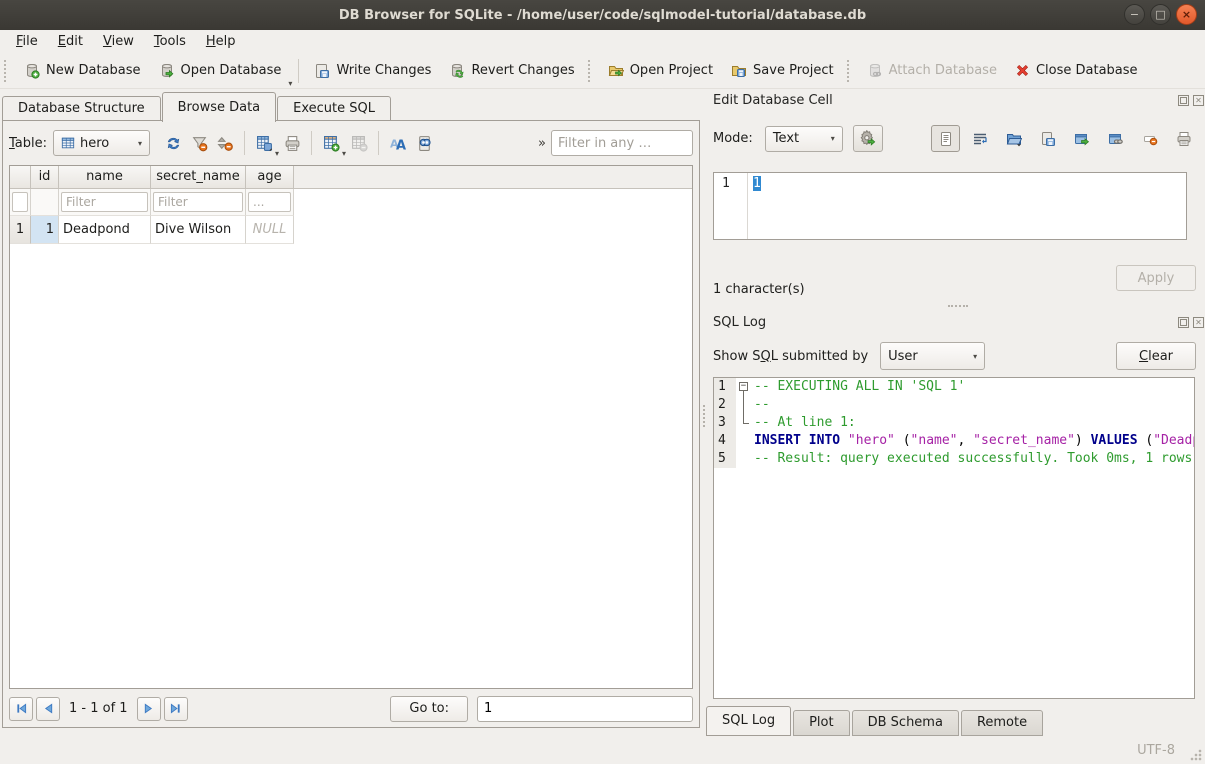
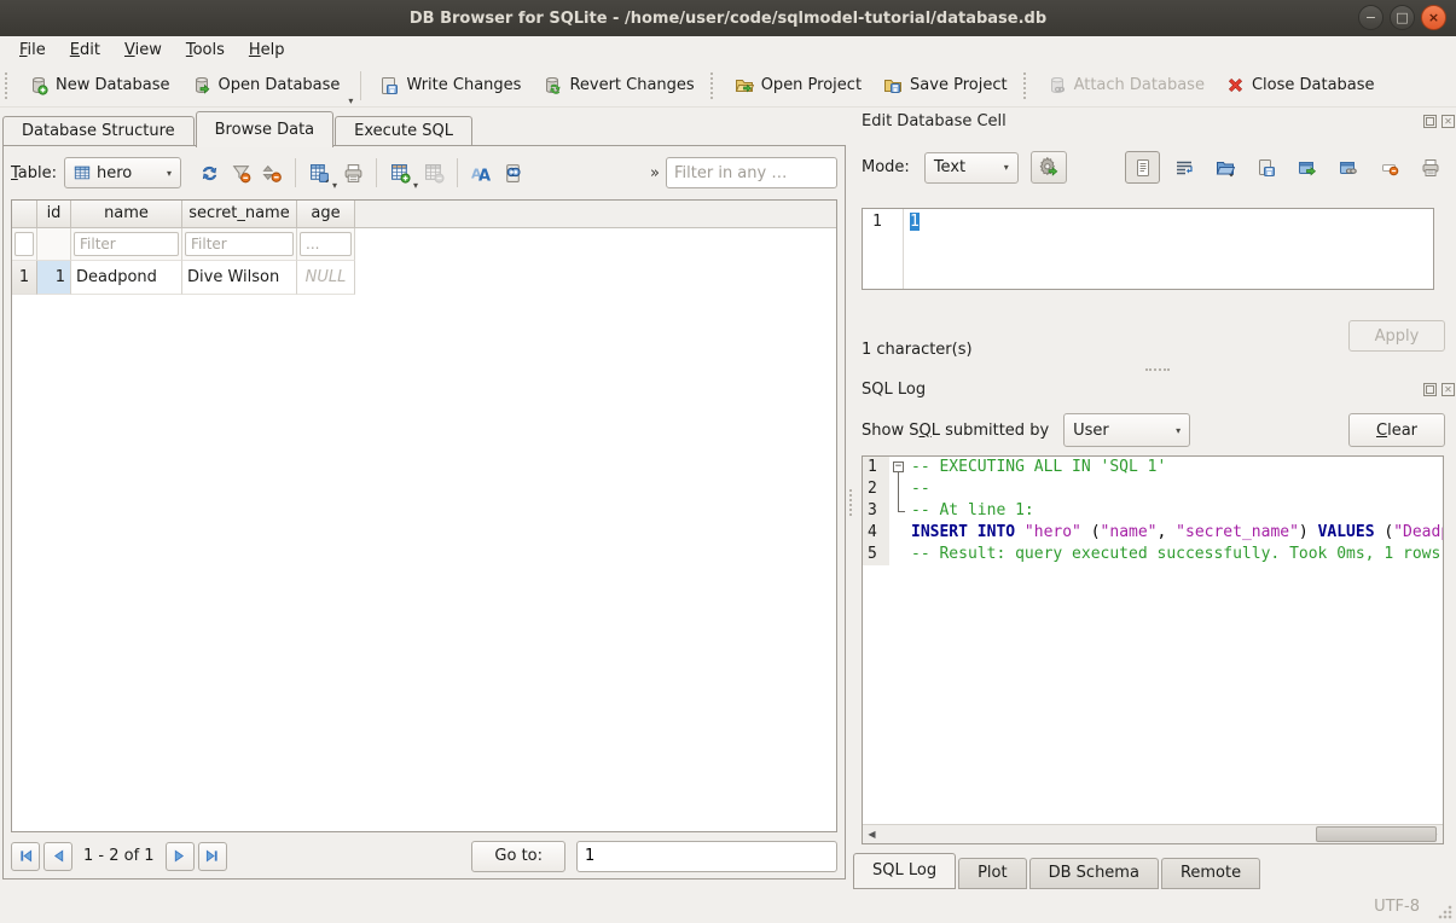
  DB Browser for SQLite - /home/user/code/sqlmodel-tutorial/database.db
  −
  □
  ×
  File
  Edit
  View
  Tools
  Help
  New Database
  Open Database
  ▾
  Write Changes
  Revert Changes
  Open Project
  Save Project
  Attach Database
  Close Database
  Database Structure
  Browse Data
  Execute SQL
  Table:
  hero
  ▾
  ▾
  ▾
  A
  A
  »
  Filter in any …
  id
  name
  secret_name
  age
  Filter
  Filter
  ...
  1
  1
  Deadpond
  Dive Wilson
  NULL
- 1 - 1 of 1
+ 1 - 2 of 1
  Go to:
  1
  Edit Database Cell
  ✕
  Mode:
  Text
  ▾
  1
  1
  1 character(s)
  Apply
  SQL Log
  ✕
  Show SQL submitted by
  User
  ▾
  Clear
  1
  −
  -- EXECUTING ALL IN 'SQL 1'
  2
  --
  3
  -- At line 1:
  4
  INSERT INTO "hero" ("name", "secret_name") VALUES ("Dead
  5
  -- Result: query executed successfully. Took 0ms, 1 rows
+ ◀
  SQL Log
  Plot
  DB Schema
  Remote
  UTF-8
